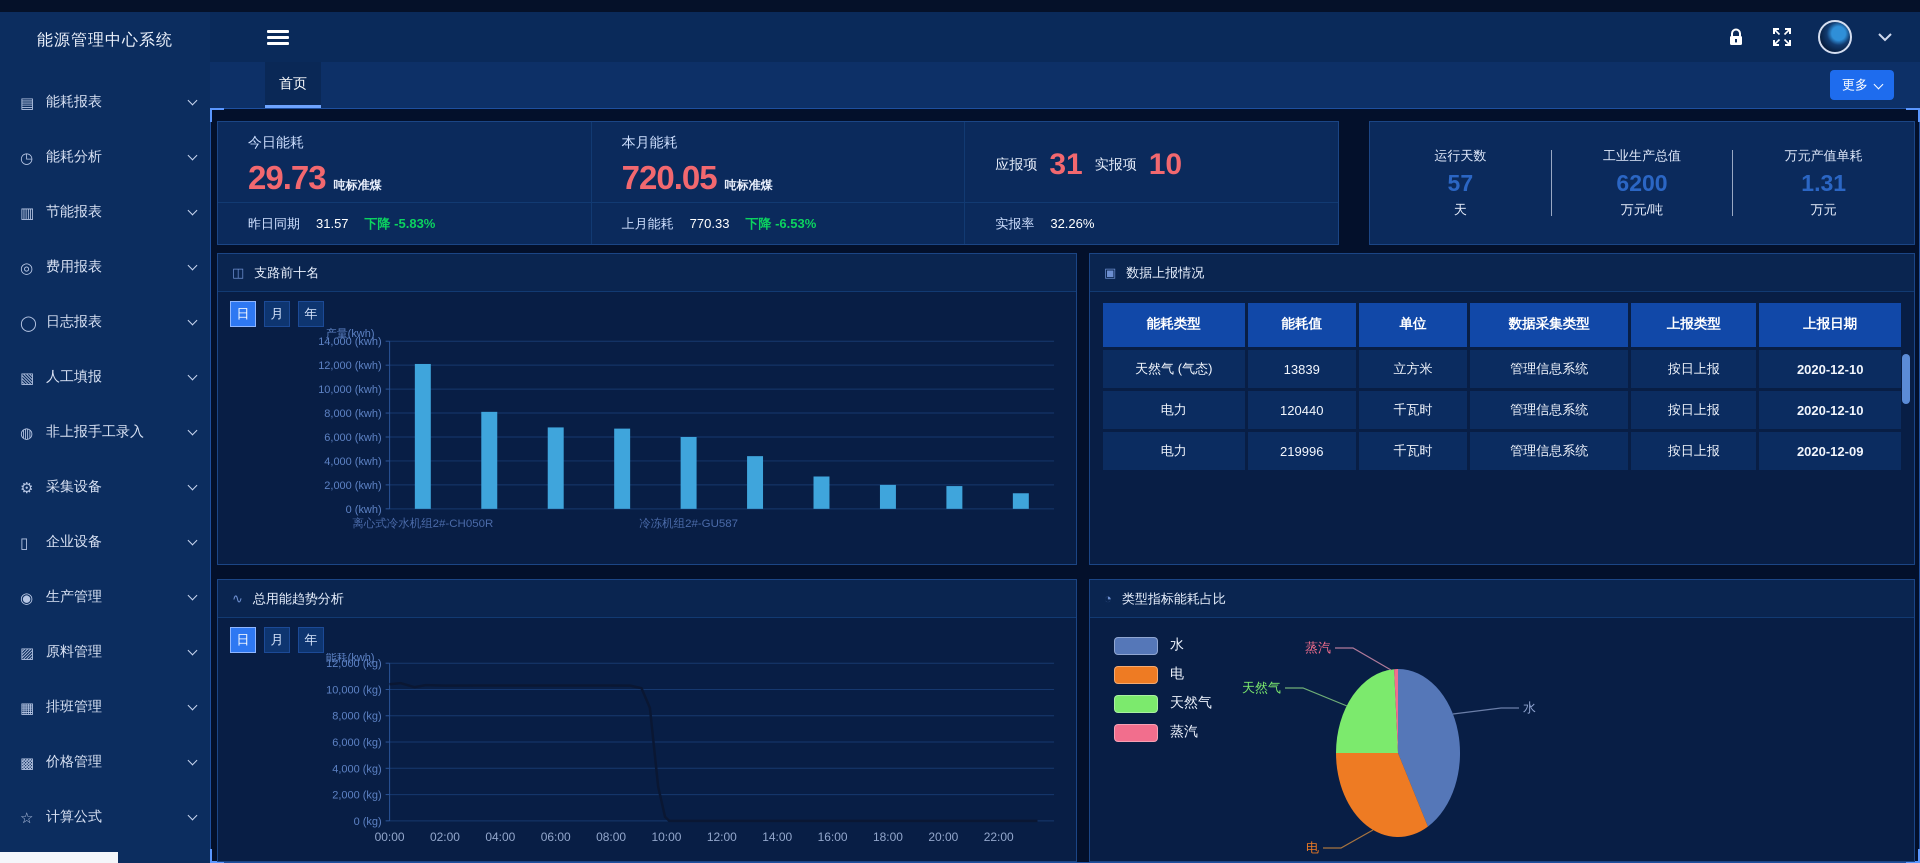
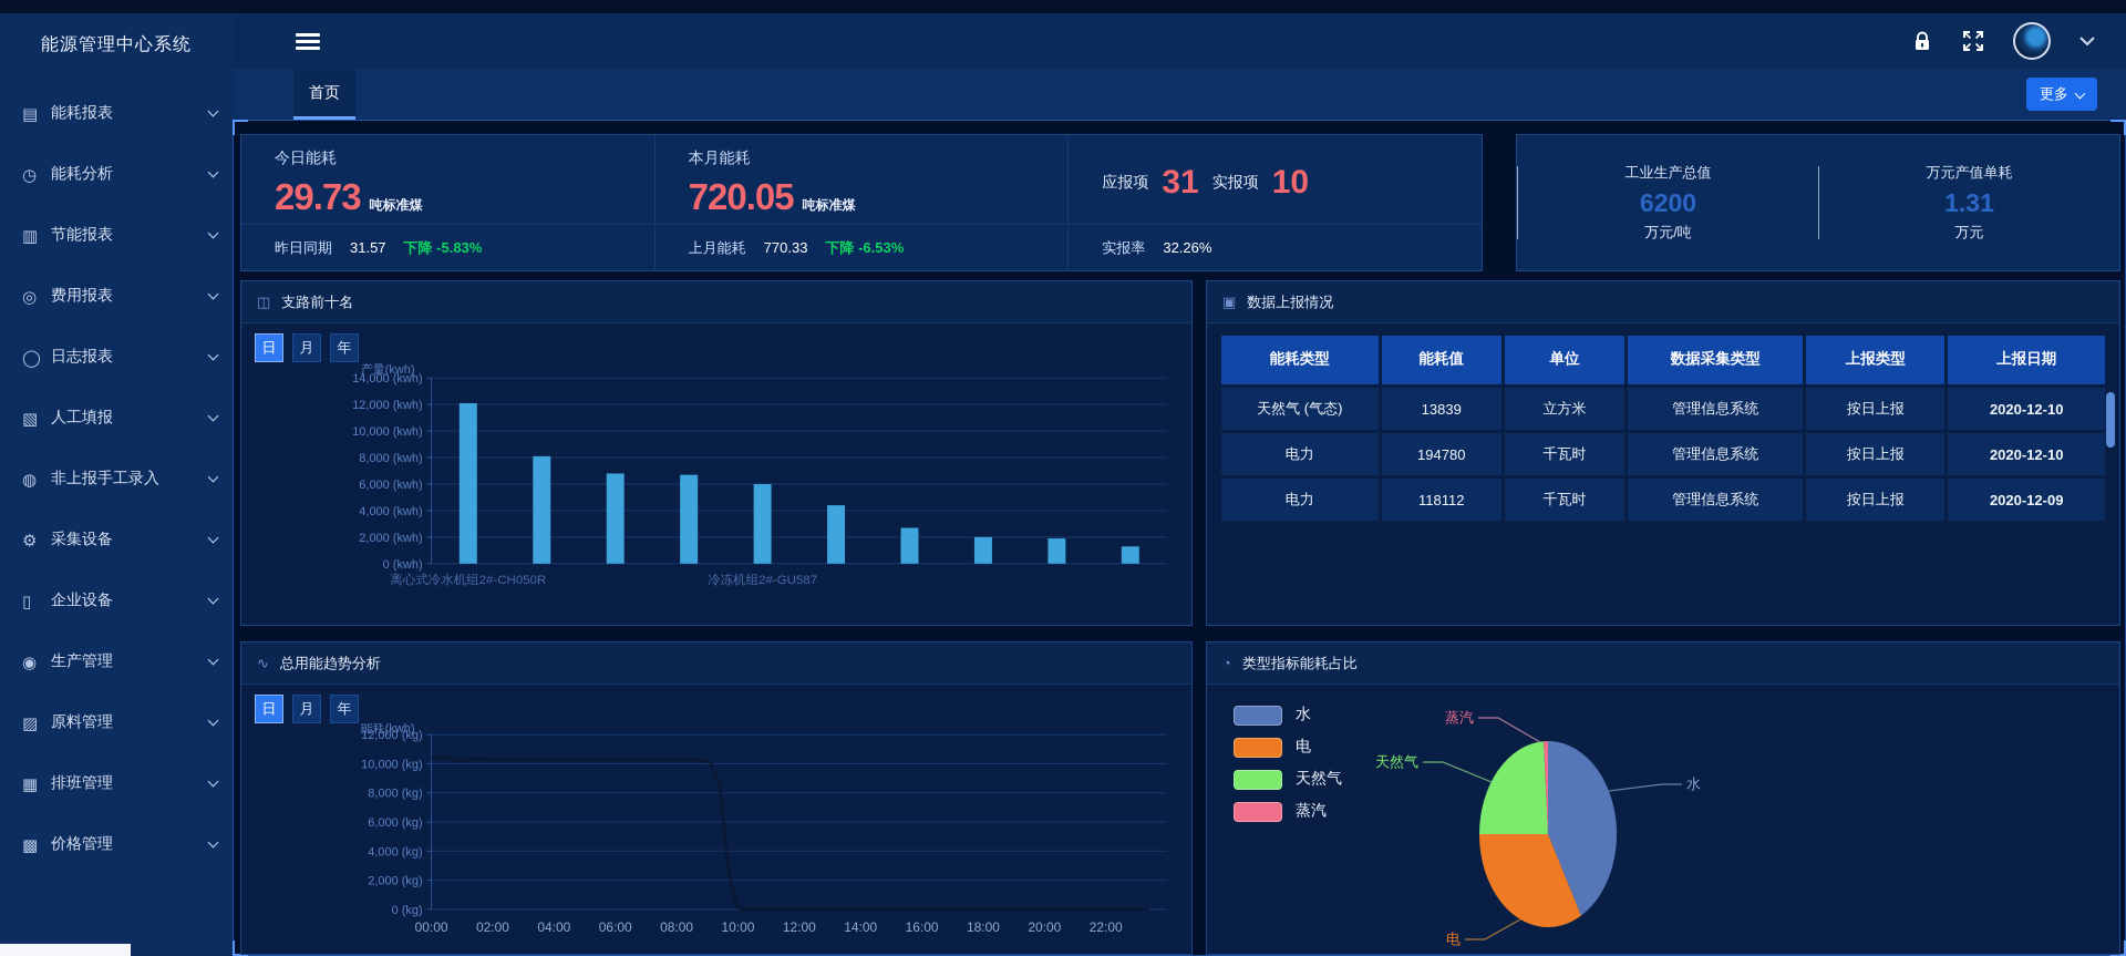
  能源管理中心系统
  ▤
  能耗报表
  ◷
  能耗分析
  ▥
  节能报表
  ◎
  费用报表
  ◯
  日志报表
  ▧
  人工填报
  ◍
  非上报手工录入
  ⚙
  采集设备
  ▯
  企业设备
  ◉
  生产管理
  ▨
  原料管理
  ▦
  排班管理
  ▩
  价格管理
- ☆
- 计算公式
  首页
  更多
  今日能耗
  29.73
  吨标准煤
  昨日同期
  31.57
  下降 -5.83%
  本月能耗
  720.05
  吨标准煤
  上月能耗
  770.33
  下降 -6.53%
  应报项
  31
  实报项
  10
  实报率
  32.26%
- 运行天数
- 57
- 天
  工业生产总值
  6200
  万元/吨
  万元产值单耗
  1.31
  万元
  ◫
  支路前十名
  日
  月
  年
  产量(kwh)
  14,000 (kwh)
  12,000 (kwh)
  10,000 (kwh)
  8,000 (kwh)
  6,000 (kwh)
  4,000 (kwh)
  2,000 (kwh)
  0 (kwh)
  离心式冷水机组2#-CH050R
  冷冻机组2#-GU587
  ▣
  数据上报情况
  能耗类型	能耗值	单位	数据采集类型	上报类型	上报日期
  天然气 (气态)	13839	立方米	管理信息系统	按日上报	2020-12-10
- 电力	120440	千瓦时	管理信息系统	按日上报	2020-12-10
+ 电力	194780	千瓦时	管理信息系统	按日上报	2020-12-10
- 电力	219996	千瓦时	管理信息系统	按日上报	2020-12-09
+ 电力	118112	千瓦时	管理信息系统	按日上报	2020-12-09
  ∿
  总用能趋势分析
  日
  月
  年
  能耗(kwh)
  12,000 (kg)
  10,000 (kg)
  8,000 (kg)
  6,000 (kg)
  4,000 (kg)
  2,000 (kg)
  0 (kg)
  00:00
  02:00
  04:00
  06:00
  08:00
  10:00
  12:00
  14:00
  16:00
  18:00
  20:00
  22:00
  ◔
  类型指标能耗占比
  水
  电
  天然气
  蒸汽
  蒸汽
  天然气
  水
  电
